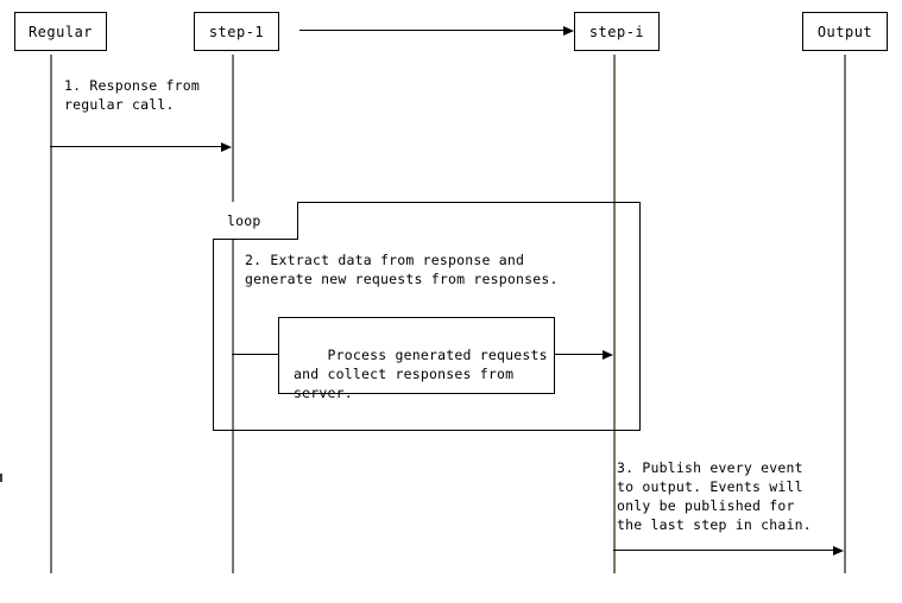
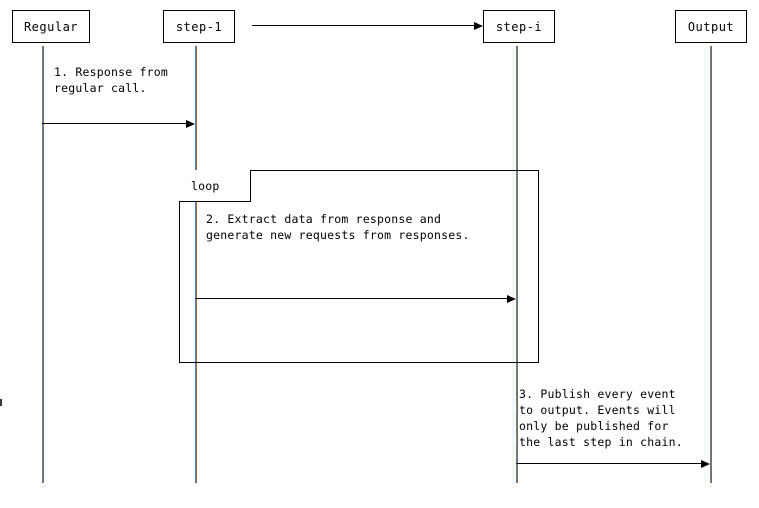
  Regular
  step-1
  step-i
  Output
  1. Response from
  regular call.
  loop
  2. Extract data from response and
  generate new requests from responses.
- Process generated requests
- and collect responses from
- server.
  3. Publish every event
  to output. Events will
  only be published for
  the last step in chain.
